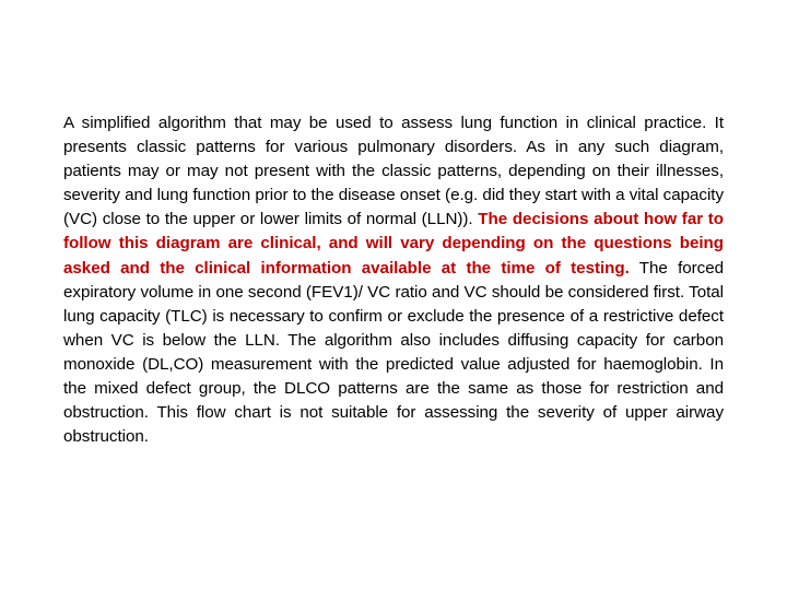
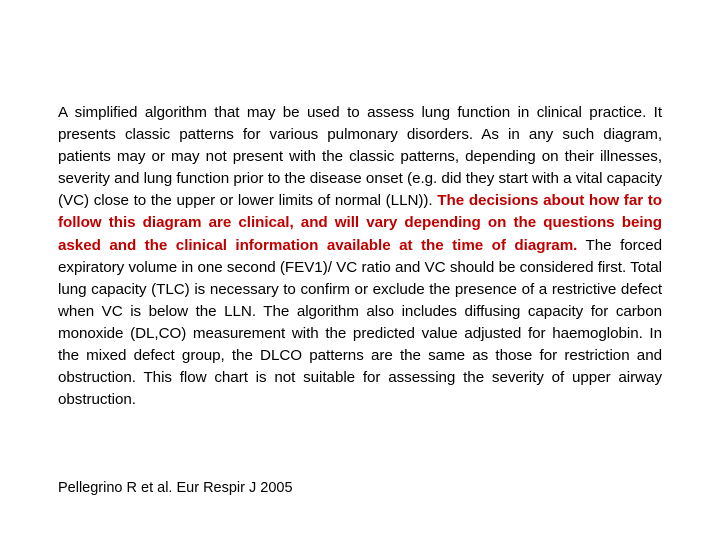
- A simplified algorithm that may be used to assess lung function in clinical practice. It presents classic patterns for various pulmonary disorders. As in any such diagram, patients may or may not present with the classic patterns, depending on their illnesses, severity and lung function prior to the disease onset (e.g. did they start with a vital capacity (VC) close to the upper or lower limits of normal (LLN)). The decisions about how far to follow this diagram are clinical, and will vary depending on the questions being asked and the clinical information available at the time of testing. The forced expiratory volume in one second (FEV1)/ VC ratio and VC should be considered first. Total lung capacity (TLC) is necessary to confirm or exclude the presence of a restrictive defect when VC is below the LLN. The algorithm also includes diffusing capacity for carbon monoxide (DL,CO) measurement with the predicted value adjusted for haemoglobin. In the mixed defect group, the DLCO patterns are the same as those for restriction and obstruction. This flow chart is not suitable for assessing the severity of upper airway obstruction.
+ A simplified algorithm that may be used to assess lung function in clinical practice. It presents classic patterns for various pulmonary disorders. As in any such diagram, patients may or may not present with the classic patterns, depending on their illnesses, severity and lung function prior to the disease onset (e.g. did they start with a vital capacity (VC) close to the upper or lower limits of normal (LLN)). The decisions about how far to follow this diagram are clinical, and will vary depending on the questions being asked and the clinical information available at the time of diagram. The forced expiratory volume in one second (FEV1)/ VC ratio and VC should be considered first. Total lung capacity (TLC) is necessary to confirm or exclude the presence of a restrictive defect when VC is below the LLN. The algorithm also includes diffusing capacity for carbon monoxide (DL,CO) measurement with the predicted value adjusted for haemoglobin. In the mixed defect group, the DLCO patterns are the same as those for restriction and obstruction. This flow chart is not suitable for assessing the severity of upper airway obstruction.
+ Pellegrino R et al. Eur Respir J 2005
